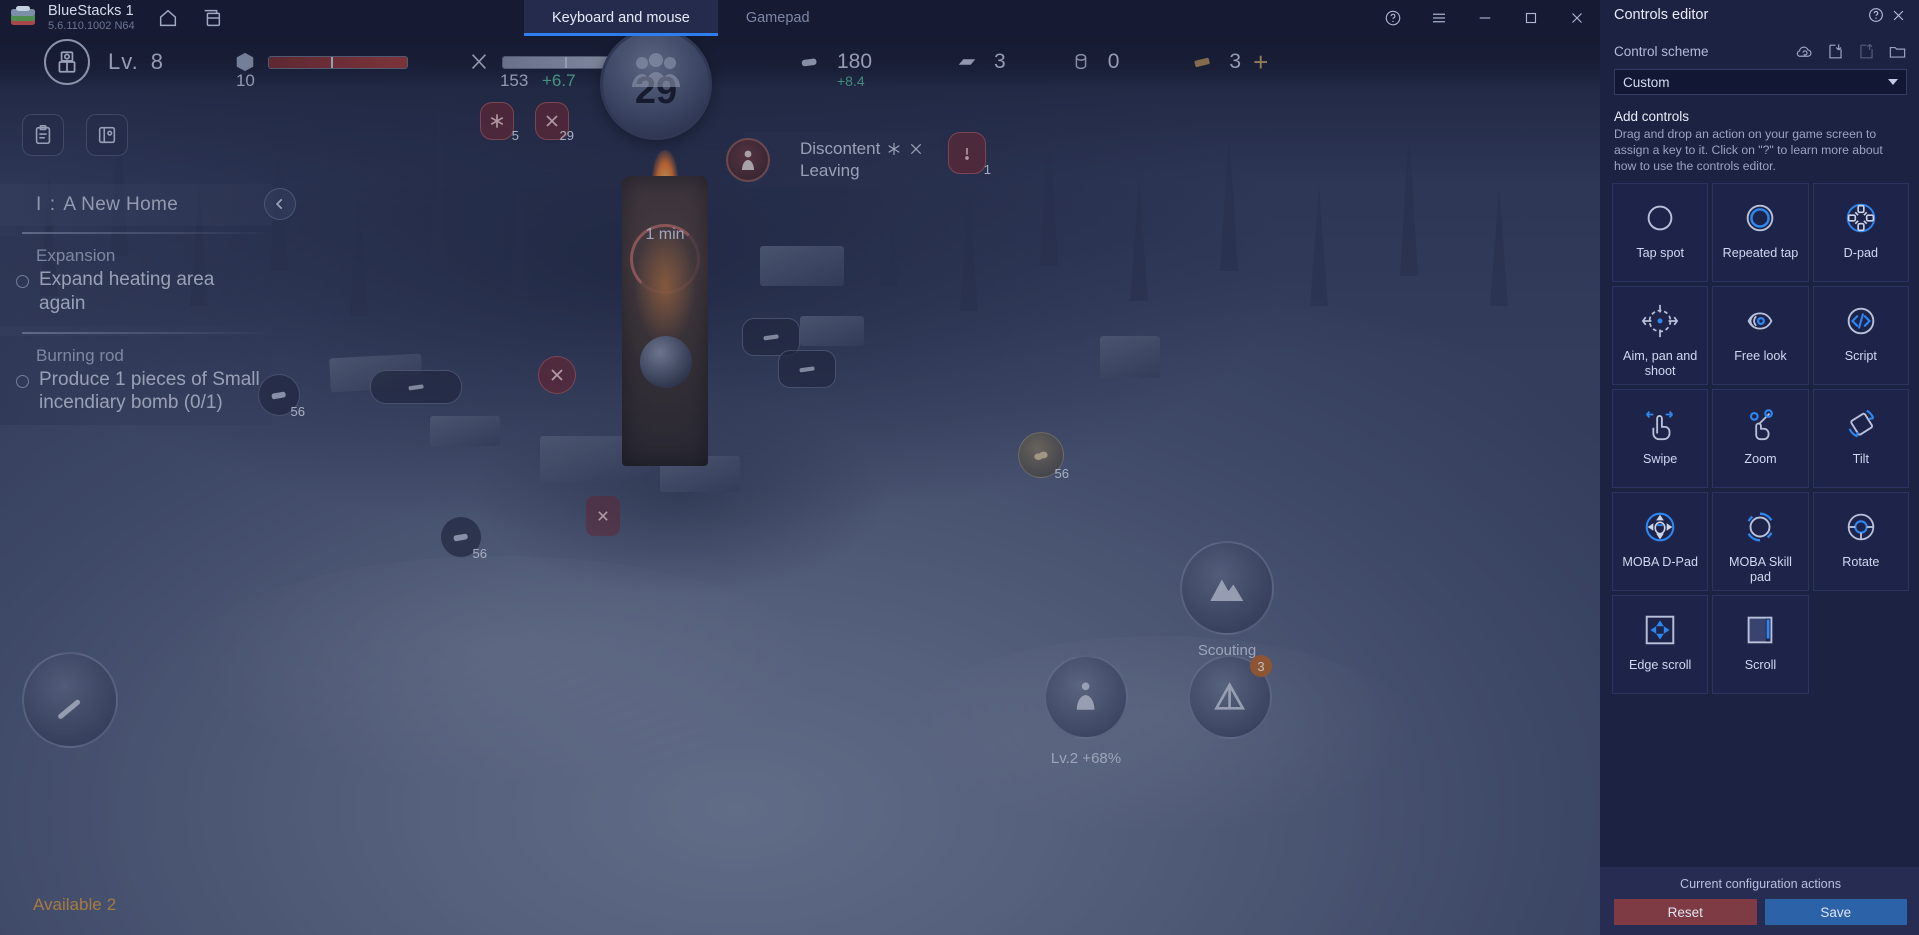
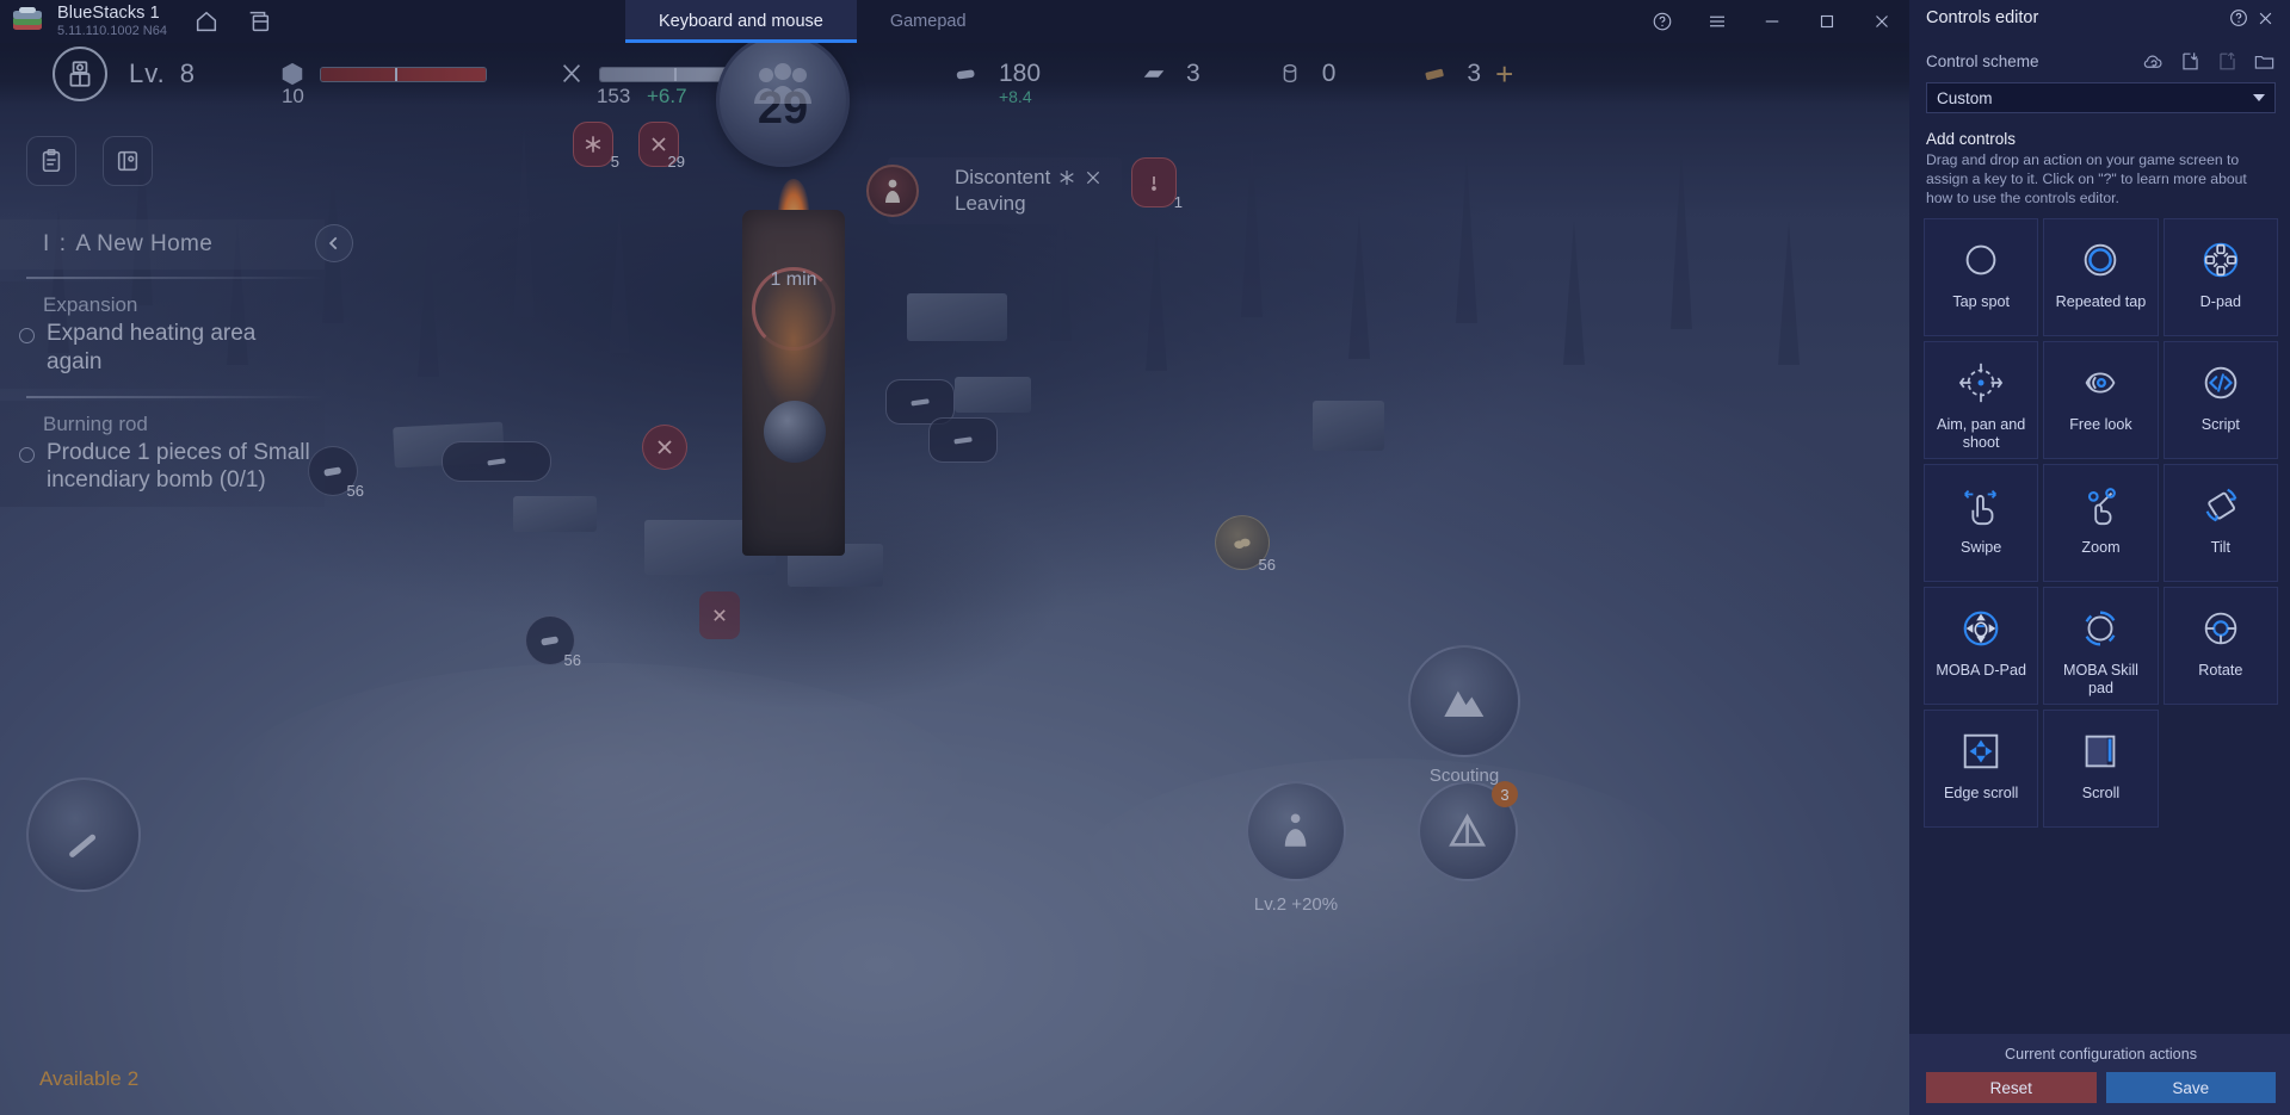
  1 min
  Lv. 8
  10
  153
  +6.7
  180
  +8.4
  3
  0
  3
  +
  29
  Discontent
  Leaving
  I
  :
  A New Home
  Expansion
  Expand heating area again
  Burning rod
  Produce 1 pieces of Small incendiary bomb (0/1)
  5
  29
  1
  56
  56
  56
  Scouting
- Lv.2 +68%
+ Lv.2 +20%
  3
  Available 2
  BlueStacks 1
- 5.6.110.1002 N64
+ 5.11.110.1002 N64
  Keyboard and mouse
  Gamepad
  Controls editor
  Control scheme
  Custom
  Add controls
  Drag and drop an action on your game screen to assign a key to it. Click on "?" to learn more about how to use the controls editor.
  Tap spot
  Repeated tap
  D-pad
  Aim, pan and shoot
  Free look
  Script
  Swipe
  Zoom
  Tilt
  MOBA D-Pad
  MOBA Skill pad
  Rotate
  Edge scroll
  Scroll
  Current configuration actions
  Reset
  Save
